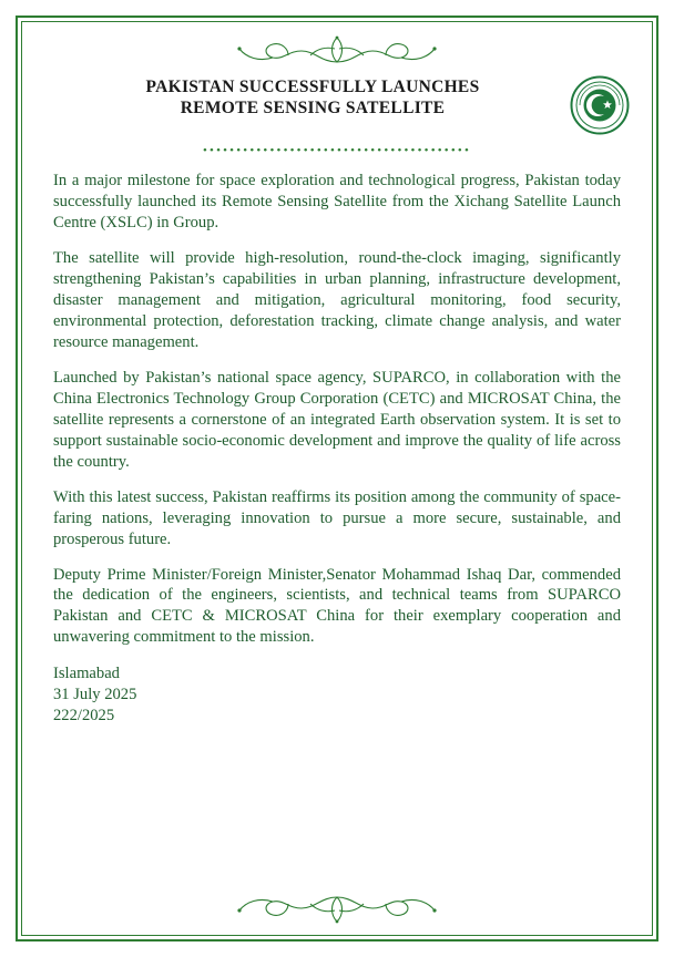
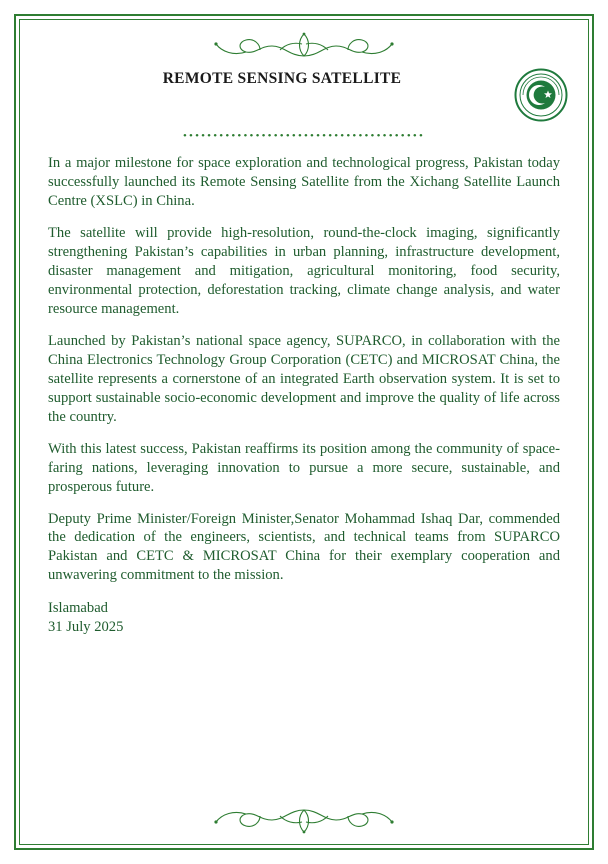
- PAKISTAN SUCCESSFULLY LAUNCHES
  REMOTE SENSING SATELLITE
  ••••••••••••••••••••••••••••••••••••••••
- In a major milestone for space exploration and technological progress, Pakistan today successfully launched its Remote Sensing Satellite from the Xichang Satellite Launch Centre (XSLC) in Group.
+ In a major milestone for space exploration and technological progress, Pakistan today successfully launched its Remote Sensing Satellite from the Xichang Satellite Launch Centre (XSLC) in China.
  The satellite will provide high-resolution, round-the-clock imaging, significantly strengthening Pakistan’s capabilities in urban planning, infrastructure development, disaster management and mitigation, agricultural monitoring, food security, environmental protection, deforestation tracking, climate change analysis, and water resource management.
  Launched by Pakistan’s national space agency, SUPARCO, in collaboration with the China Electronics Technology Group Corporation (CETC) and MICROSAT China, the satellite represents a cornerstone of an integrated Earth observation system. It is set to support sustainable socio-economic development and improve the quality of life across the country.
  With this latest success, Pakistan reaffirms its position among the community of space-faring nations, leveraging innovation to pursue a more secure, sustainable, and prosperous future.
  Deputy Prime Minister/Foreign Minister,Senator Mohammad Ishaq Dar, commended the dedication of the engineers, scientists, and technical teams from SUPARCO Pakistan and CETC & MICROSAT China for their exemplary cooperation and unwavering commitment to the mission.
  Islamabad
  31 July 2025
- 222/2025
